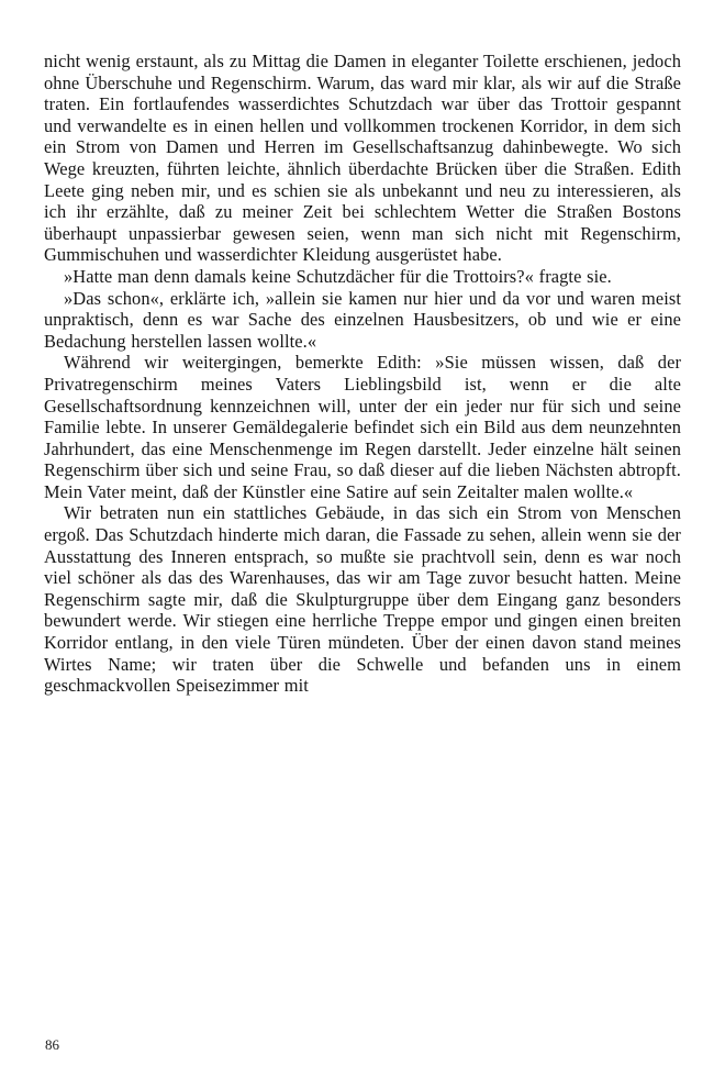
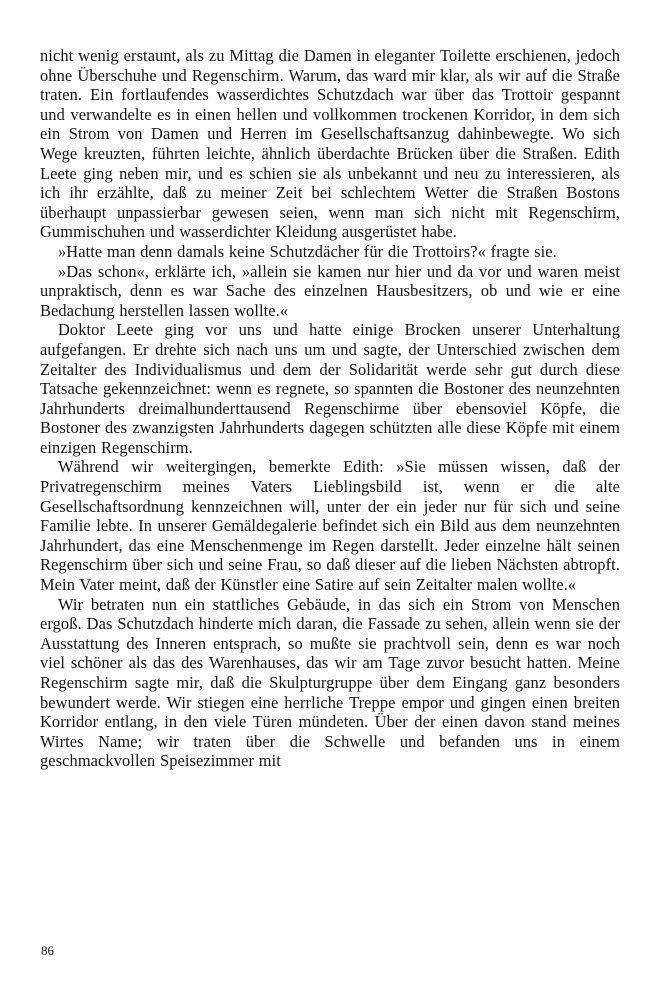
  nicht wenig erstaunt, als zu Mittag die Damen in eleganter Toilette erschienen, jedoch ohne Überschuhe und Regenschirm. Warum, das ward mir klar, als wir auf die Straße traten. Ein fortlaufendes wasserdichtes Schutzdach war über das Trottoir gespannt und verwandelte es in einen hellen und vollkommen trockenen Korridor, in dem sich ein Strom von Damen und Herren im Gesellschaftsanzug dahinbewegte. Wo sich Wege kreuzten, führten leichte, ähnlich überdachte Brücken über die Straßen. Edith Leete ging neben mir, und es schien sie als unbekannt und neu zu interessieren, als ich ihr erzählte, daß zu meiner Zeit bei schlechtem Wetter die Straßen Bostons überhaupt unpassierbar gewesen seien, wenn man sich nicht mit Regenschirm, Gummischuhen und wasserdichter Kleidung ausgerüstet habe.
  »Hatte man denn damals keine Schutzdächer für die Trottoirs?« fragte sie.
  »Das schon«, erklärte ich, »allein sie kamen nur hier und da vor und waren meist unpraktisch, denn es war Sache des einzelnen Hausbesitzers, ob und wie er eine Bedachung herstellen lassen wollte.«
+ Doktor Leete ging vor uns und hatte einige Brocken unserer Unterhaltung aufgefangen. Er drehte sich nach uns um und sagte, der Unterschied zwischen dem Zeitalter des Individualismus und dem der Solidarität werde sehr gut durch diese Tatsache gekennzeichnet: wenn es regnete, so spannten die Bostoner des neunzehnten Jahrhunderts dreimalhunderttausend Regenschirme über ebensoviel Köpfe, die Bostoner des zwanzigsten Jahrhunderts dagegen schützten alle diese Köpfe mit einem einzigen Regenschirm.
  Während wir weitergingen, bemerkte Edith: »Sie müssen wissen, daß der Privatregenschirm meines Vaters Lieblingsbild ist, wenn er die alte Gesellschaftsordnung kennzeichnen will, unter der ein jeder nur für sich und seine Familie lebte. In unserer Gemäldegalerie befindet sich ein Bild aus dem neunzehnten Jahrhundert, das eine Menschenmenge im Regen darstellt. Jeder einzelne hält seinen Regenschirm über sich und seine Frau, so daß dieser auf die lieben Nächsten abtropft. Mein Vater meint, daß der Künstler eine Satire auf sein Zeitalter malen wollte.«
  Wir betraten nun ein stattliches Gebäude, in das sich ein Strom von Menschen ergoß. Das Schutzdach hinderte mich daran, die Fassade zu sehen, allein wenn sie der Ausstattung des Inneren entsprach, so mußte sie prachtvoll sein, denn es war noch viel schöner als das des Warenhauses, das wir am Tage zuvor besucht hatten. Meine Regenschirm sagte mir, daß die Skulpturgruppe über dem Eingang ganz besonders bewundert werde. Wir stiegen eine herrliche Treppe empor und gingen einen breiten Korridor entlang, in den viele Türen mündeten. Über der einen davon stand meines Wirtes Name; wir traten über die Schwelle und befanden uns in einem geschmackvollen Speisezimmer mit
  86
